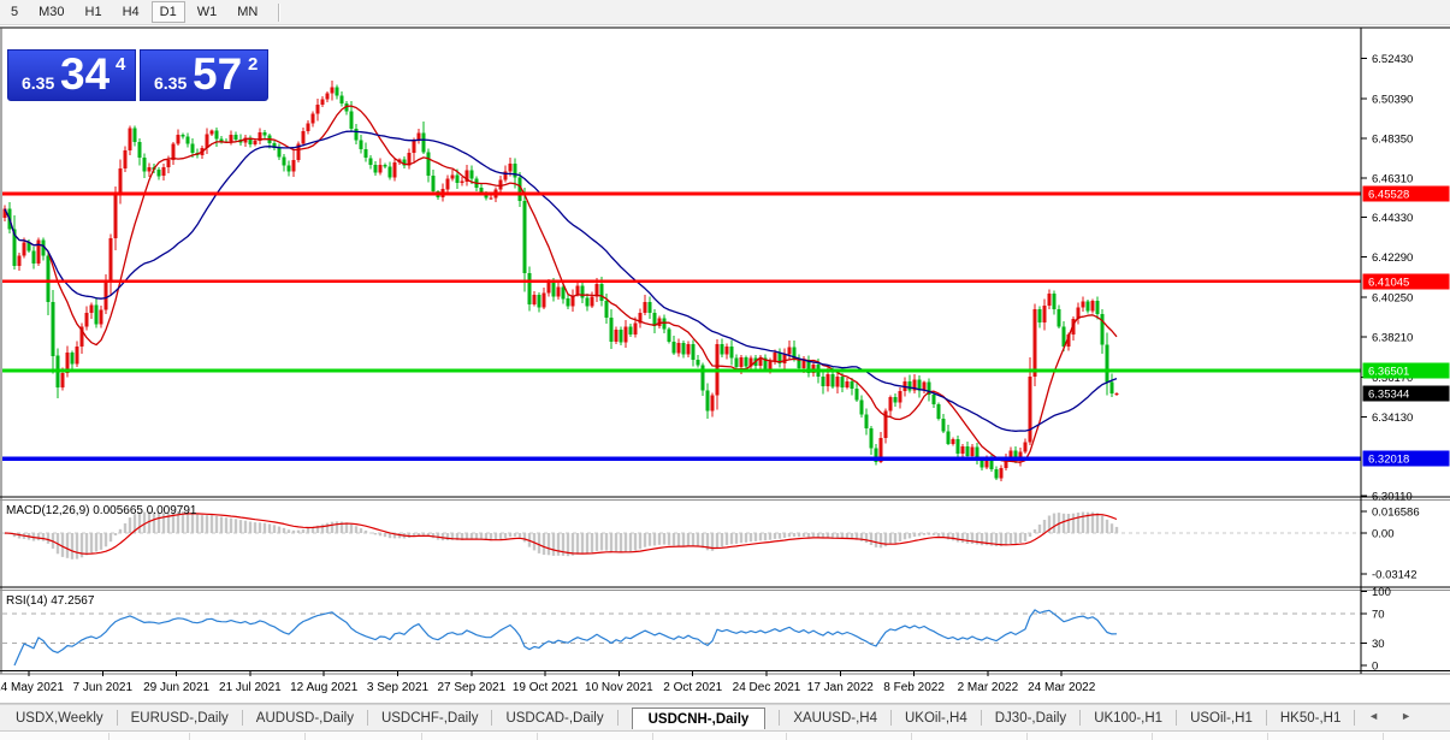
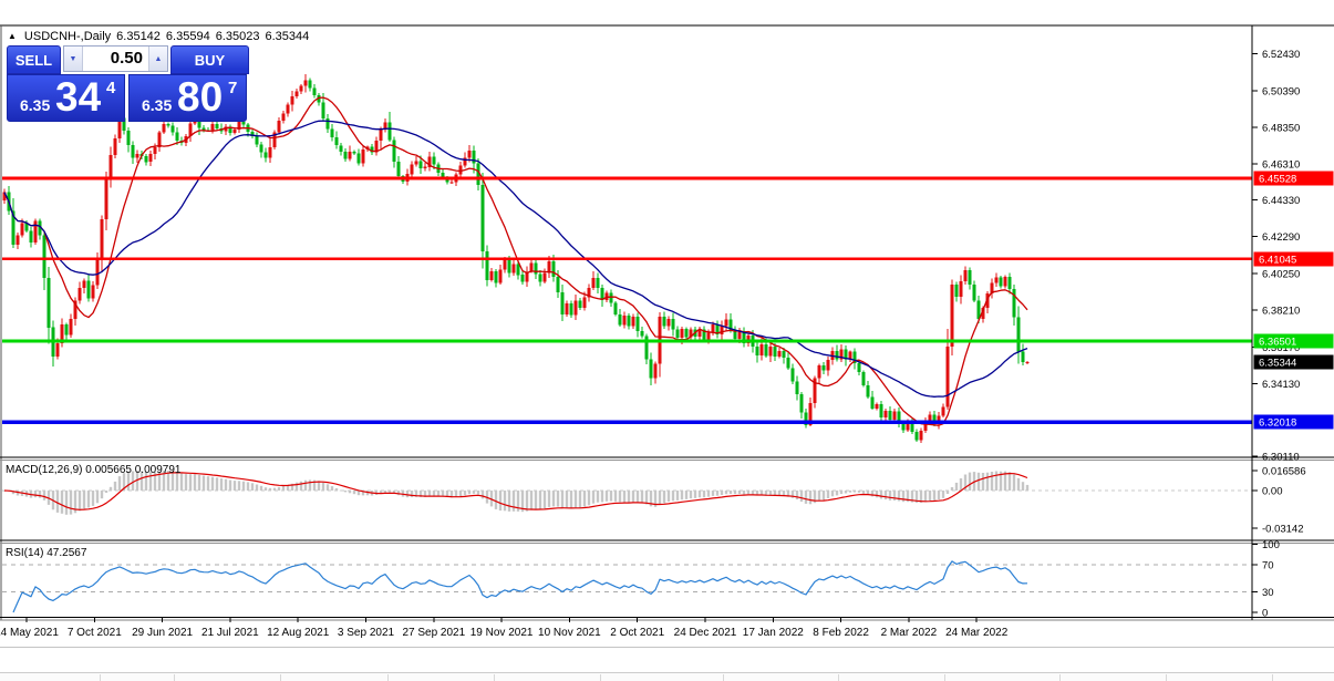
- 5
- M30
- H1
- H4
- D1
- W1
- MN
  6.52430
  6.50390
  6.48350
  6.46310
  6.44330
  6.42290
  6.40250
  6.38210
  6.34130
  6.30110
  0.016586
  0.00
  -0.03142
  100
  70
  30
  0
  6.45528
  6.41045
  6.36501
  6.32018
  6.35344
  4 May 2021
- 7 Jun 2021
+ 7 Oct 2021
  29 Jun 2021
  21 Jul 2021
  12 Aug 2021
  3 Sep 2021
  27 Sep 2021
- 19 Oct 2021
+ 19 Nov 2021
  10 Nov 2021
  2 Oct 2021
  24 Dec 2021
  17 Jan 2022
  8 Feb 2022
  2 Mar 2022
  24 Mar 2022
  MACD(12,26,9) 0.005665 0.009791
  RSI(14) 47.2567
+ ▲ USDCNH-,Daily 6.35142 6.35594 6.35023 6.35344
+ SELL
+ 0.50
+ BUY
  6.35
  34
  4
  6.35
- 57
+ 80
- 2
+ 7
- USDX,Weekly
- EURUSD-,Daily
- AUDUSD-,Daily
- USDCHF-,Daily
- USDCAD-,Daily
- USDCNH-,Daily
- XAUUSD-,H4
- UKOil-,H4
- DJ30-,Daily
- UK100-,H1
- USOil-,H1
- HK50-,H1
- ◄►
